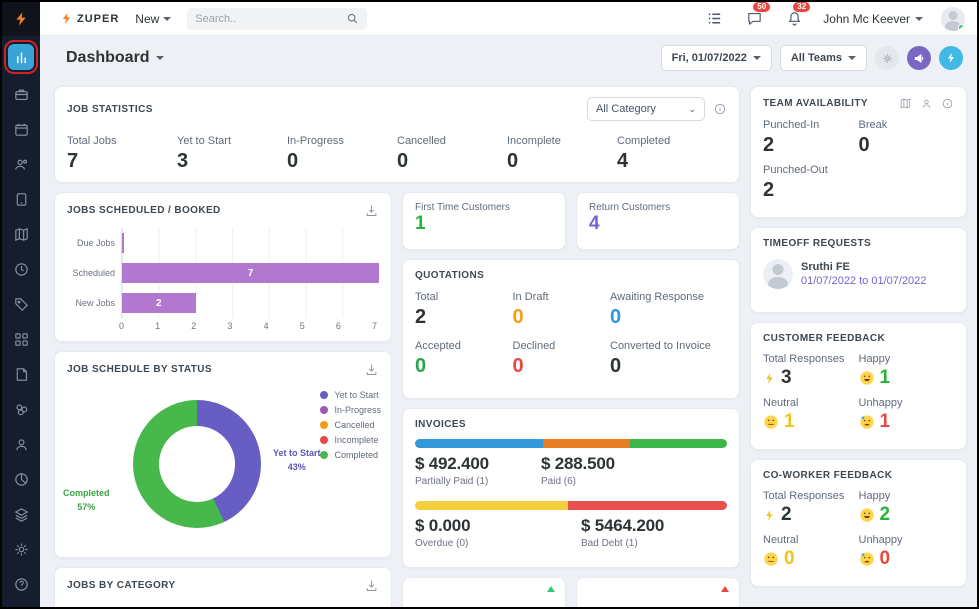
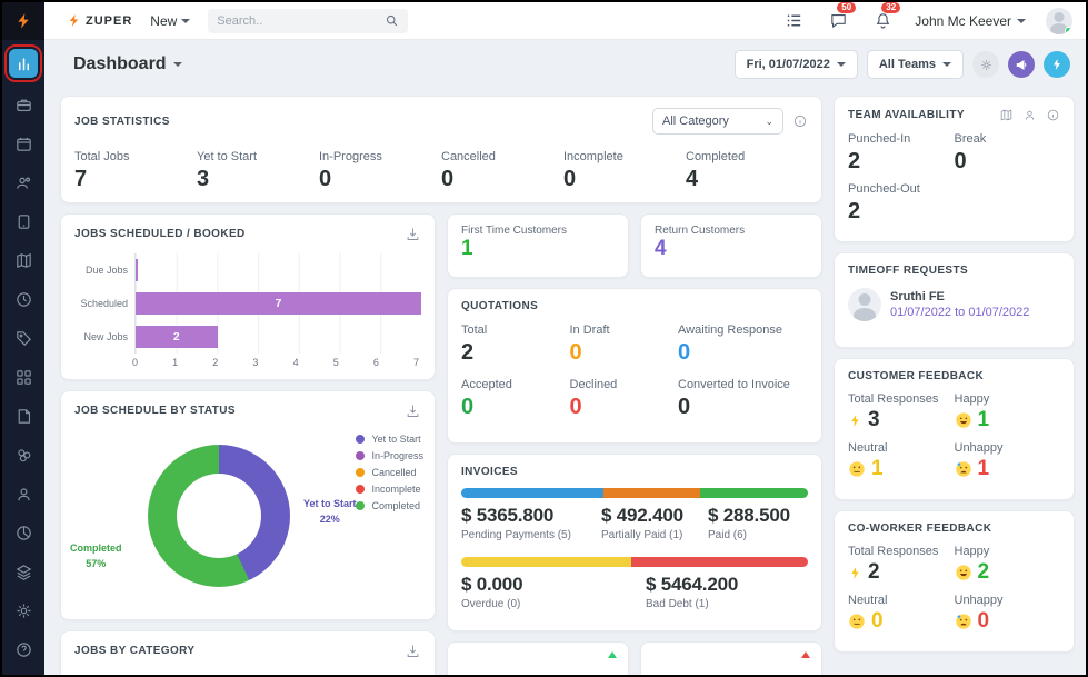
  ZUPER
  New
  Search..
  50
  32
  John Mc Keever
  Dashboard
  Fri, 01/07/2022
  All Teams
  JOB STATISTICS
  All Category
  ⌄
  Total Jobs
  7
  Yet to Start
  3
  In-Progress
  0
  Cancelled
  0
  Incomplete
  0
  Completed
  4
  JOBS SCHEDULED / BOOKED
  Due Jobs
  Scheduled
  7
  New Jobs
  2
  0
  1
  2
  3
  4
  5
  6
  7
  JOB SCHEDULE BY STATUS
  Yet to Start
- 43%
+ 22%
  Completed
  57%
  Yet to Start
  In-Progress
  Cancelled
  Incomplete
  Completed
  JOBS BY CATEGORY
  First Time Customers
  1
  Return Customers
  4
  QUOTATIONS
  Total
  2
  In Draft
  0
  Awaiting Response
  0
  Accepted
  0
  Declined
  0
  Converted to Invoice
  0
  INVOICES
+ $ 5365.800
+ Pending Payments (5)
  $ 492.400
  Partially Paid (1)
  $ 288.500
  Paid (6)
  $ 0.000
  Overdue (0)
  $ 5464.200
  Bad Debt (1)
  TEAM AVAILABILITY
  Punched-In
  2
  Break
  0
  Punched-Out
  2
  TIMEOFF REQUESTS
  Sruthi FE
  01/07/2022 to 01/07/2022
  CUSTOMER FEEDBACK
  Total Responses
  3
  Happy
  1
  Neutral
  1
  Unhappy
  1
  CO-WORKER FEEDBACK
  Total Responses
  2
  Happy
  2
  Neutral
  0
  Unhappy
  0
